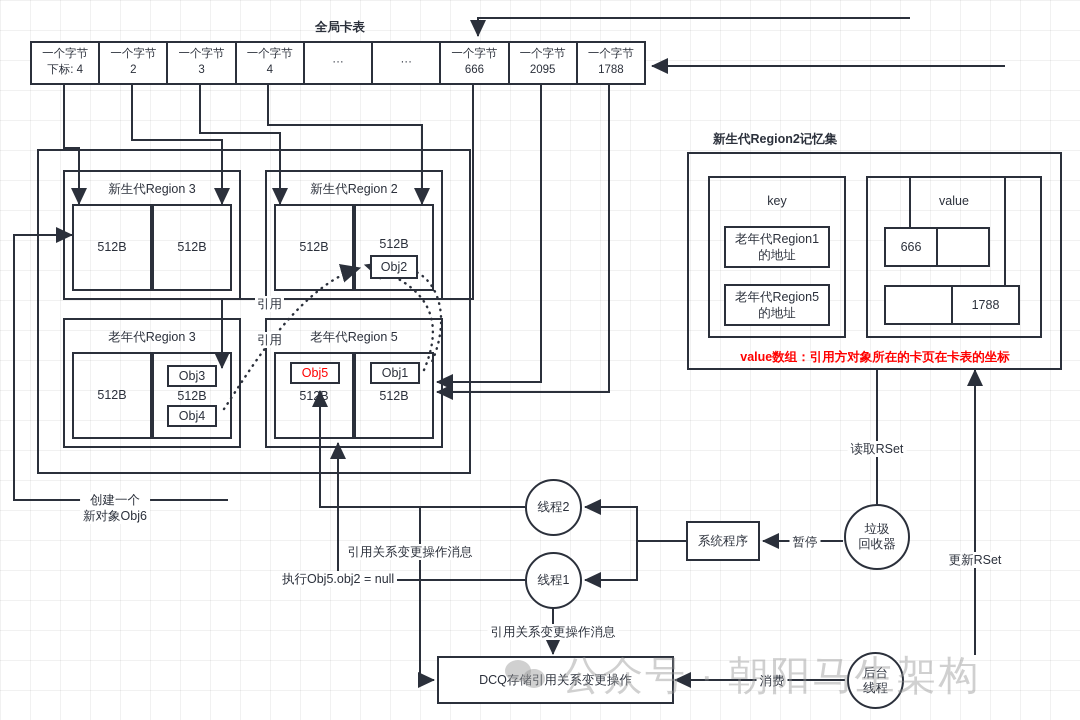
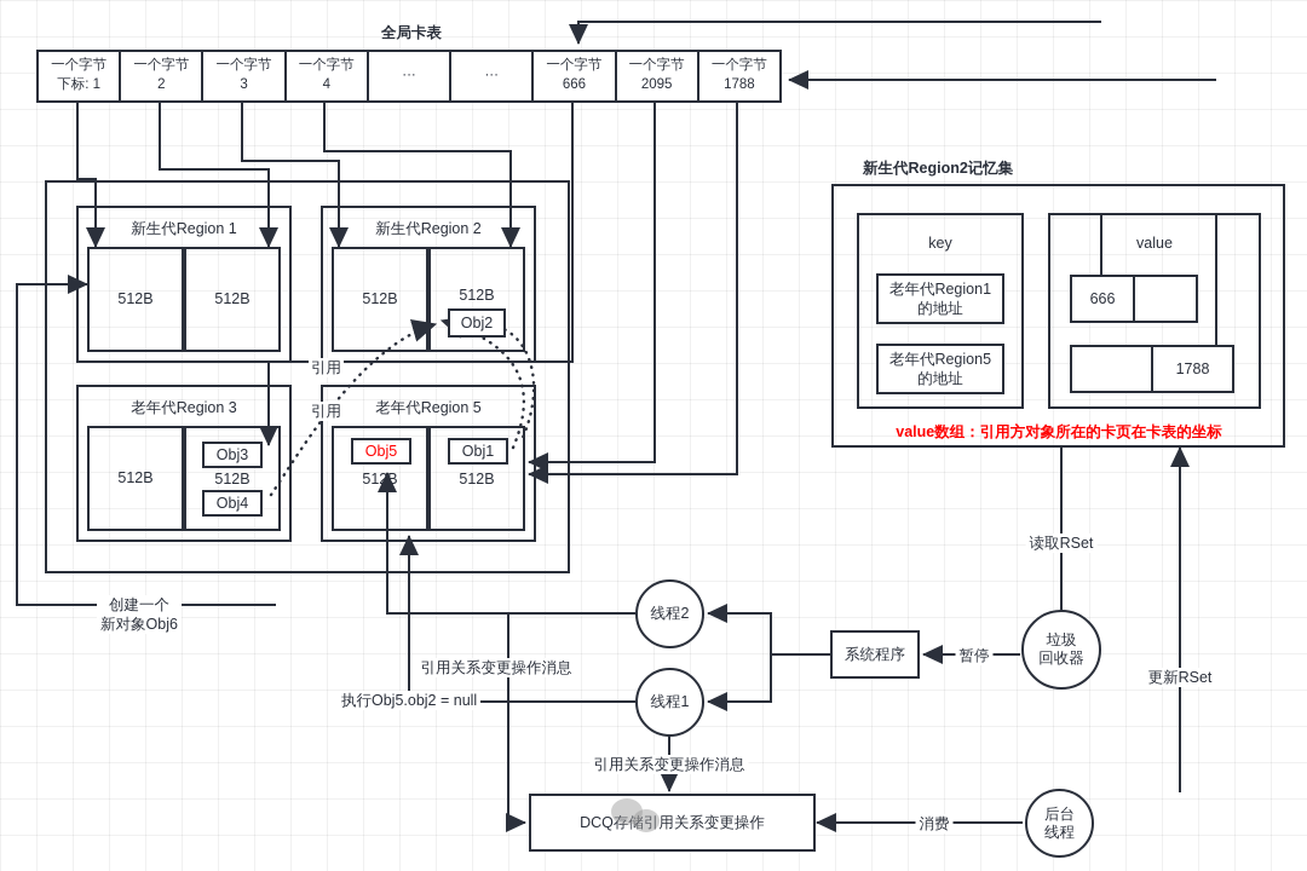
  全局卡表
  一个字节
- 下标: 4
+ 下标: 1
  一个字节
  2
  一个字节
  3
  一个字节
  4
  ···
  ···
  一个字节
  666
  一个字节
  2095
  一个字节
  1788
- 新生代Region 3
+ 新生代Region 1
  512B
  512B
  新生代Region 2
  512B
  512B
  Obj2
  老年代Region 3
  512B
  512B
  Obj3
  Obj4
  老年代Region 5
  512B
  Obj5
  512B
  Obj1
  引用
  引用
  新生代Region2记忆集
  key
  老年代Region1
  的地址
  老年代Region5
  的地址
  value
  666
  1788
  value数组：引用方对象所在的卡页在卡表的坐标
  创建一个
  新对象Obj6
  线程2
  线程1
  系统程序
  垃圾
  回收器
  暂停
  读取RSet
  更新RSet
  执行Obj5.obj2 = null
  引用关系变更操作消息
  引用关系变更操作消息
  DCQ存储引用关系变更操作
  后台
  线程
  消费
- 公众号 · 朝阳马生架构
